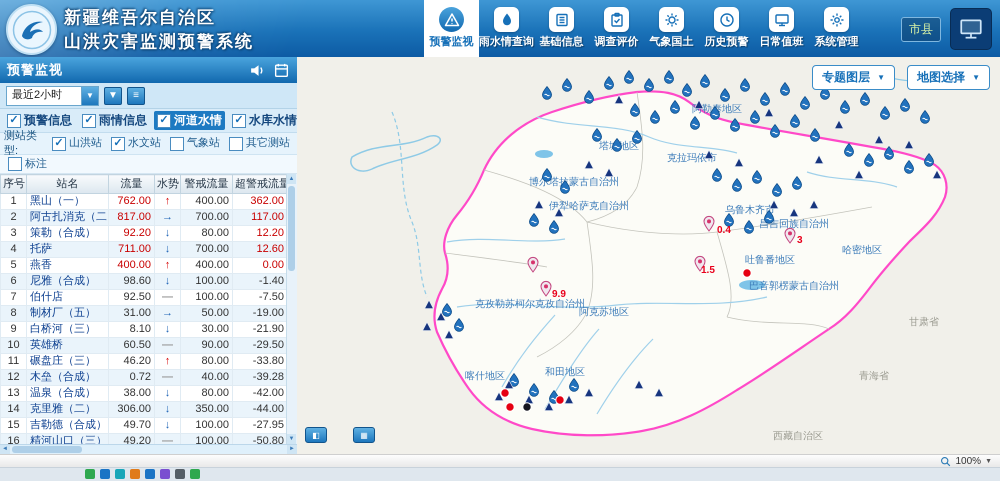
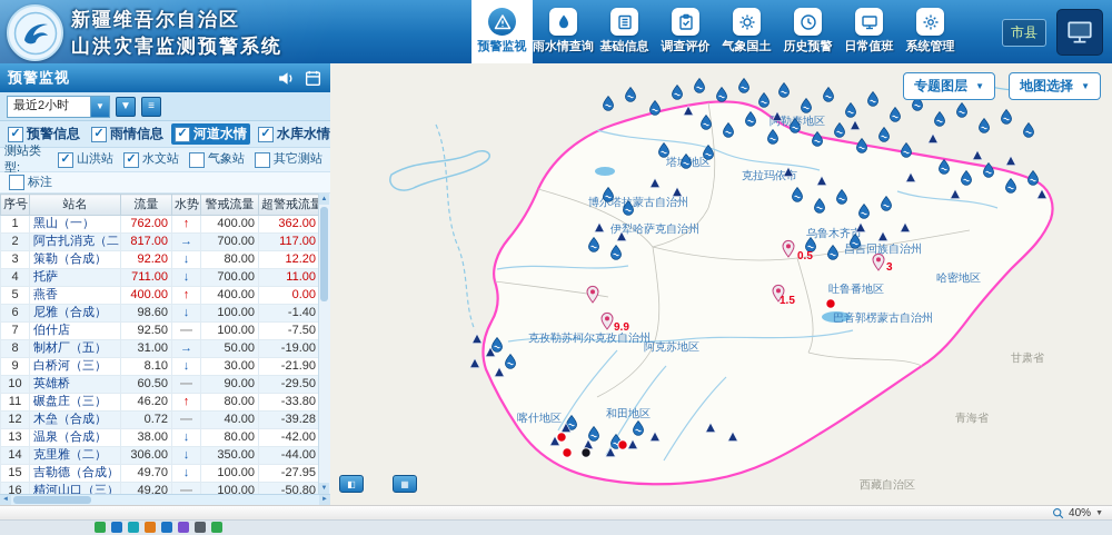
  新疆维吾尔自治区
  山洪灾害监测预警系统
  预警监视
  雨水情查询
  基础信息
  调查评价
  气象国土
  历史预警
  日常值班
  系统管理
  市县
  预警监视
  最近2小时
  ▼
  ▼
  ≡
  预警信息
  雨情信息
  河道水情
  水库水情
  测站类型:
  山洪站
  水文站
  气象站
  其它测站
  标注
  序号	站名	流量	水势	警戒流量	超警戒流量
  1	黑山（一）	762.00	↑	400.00	362.00
  2	阿古扎消克（二	817.00	→	700.00	117.00
  3	策勒（合成）	92.20	↓	80.00	12.20
- 4	托萨	711.00	↓	700.00	12.60
+ 4	托萨	711.00	↓	700.00	11.00
  5	燕香	400.00	↑	400.00	0.00
  6	尼雅（合成）	98.60	↓	100.00	-1.40
  7	伯什店	92.50	—	100.00	-7.50
  8	制材厂（五）	31.00	→	50.00	-19.00
  9	白桥河（三）	8.10	↓	30.00	-21.90
  10	英雄桥	60.50	—	90.00	-29.50
  11	碾盘庄（三）	46.20	↑	80.00	-33.80
  12	木垒（合成）	0.72	—	40.00	-39.28
  13	温泉（合成）	38.00	↓	80.00	-42.00
  14	克里雅（二）	306.00	↓	350.00	-44.00
  15	吉勒德（合成）	49.70	↓	100.00	-27.95
  16	精河山口（三）	49.20	—	100.00	-50.80
  阿勒地区
  塔地区
  克拉玛依
  博尔塔蒙古自治州
  伊犁哈萨克自治州
  乌鲁木齐市
  昌吉回族自治州
  吐鲁番地区
  哈密地区
  巴音郭楞蒙古自治州
  阿克苏地区
  克孜勒苏柯尔克孜自治州
  喀什地区
  和田地区
  甘肃省
  青海省
  西藏自治区
  9.9
- 0.4
+ 0.5
  3
  1.5
  专题图层
  ▼
  地图选择
  ▼
  ◧
  ▦
- 100%
+ 40%
